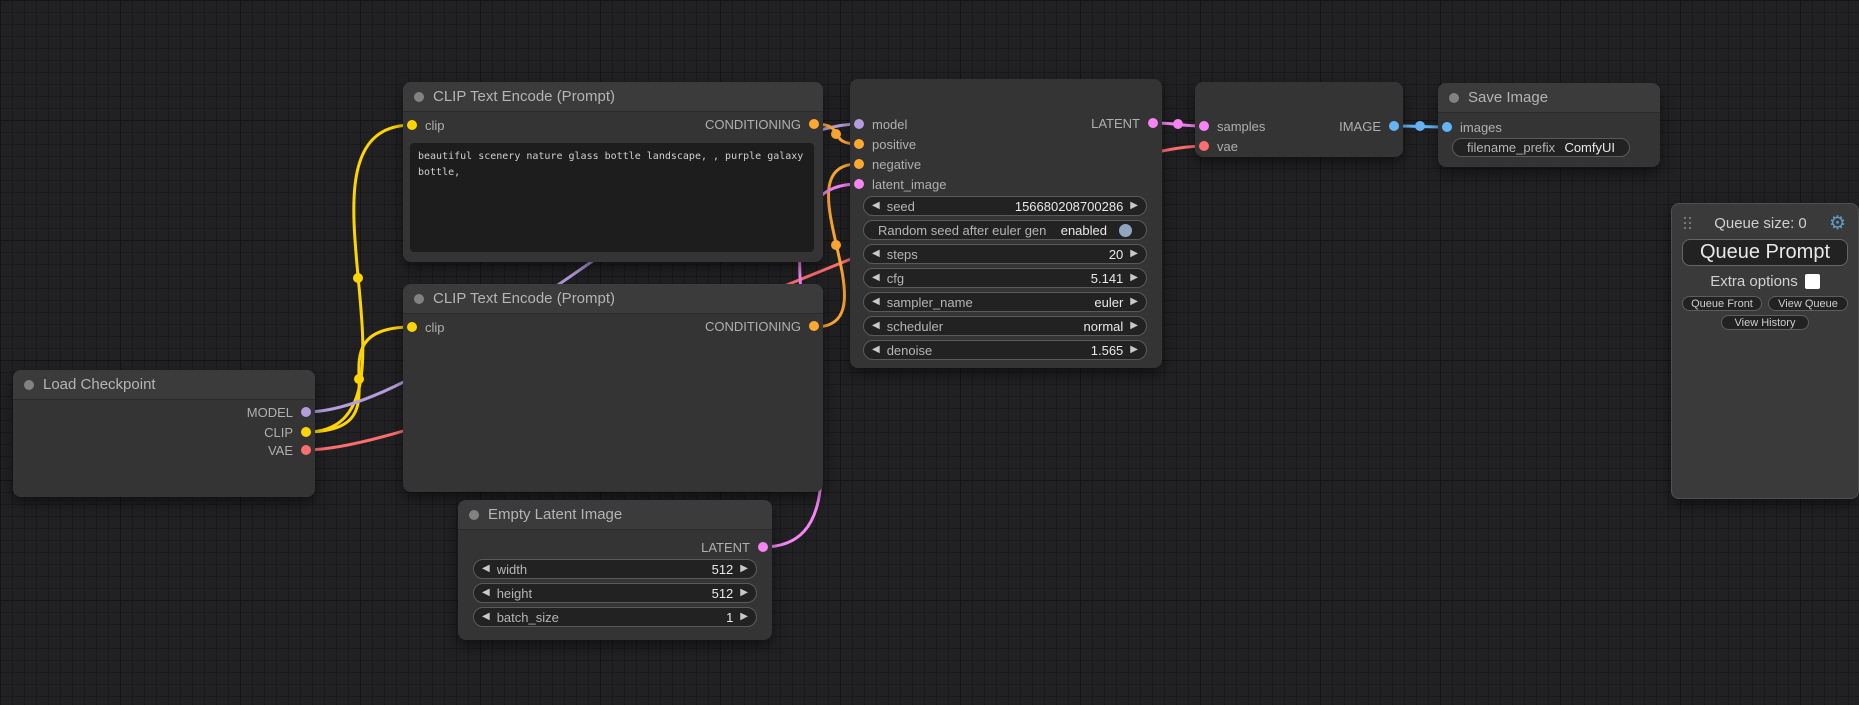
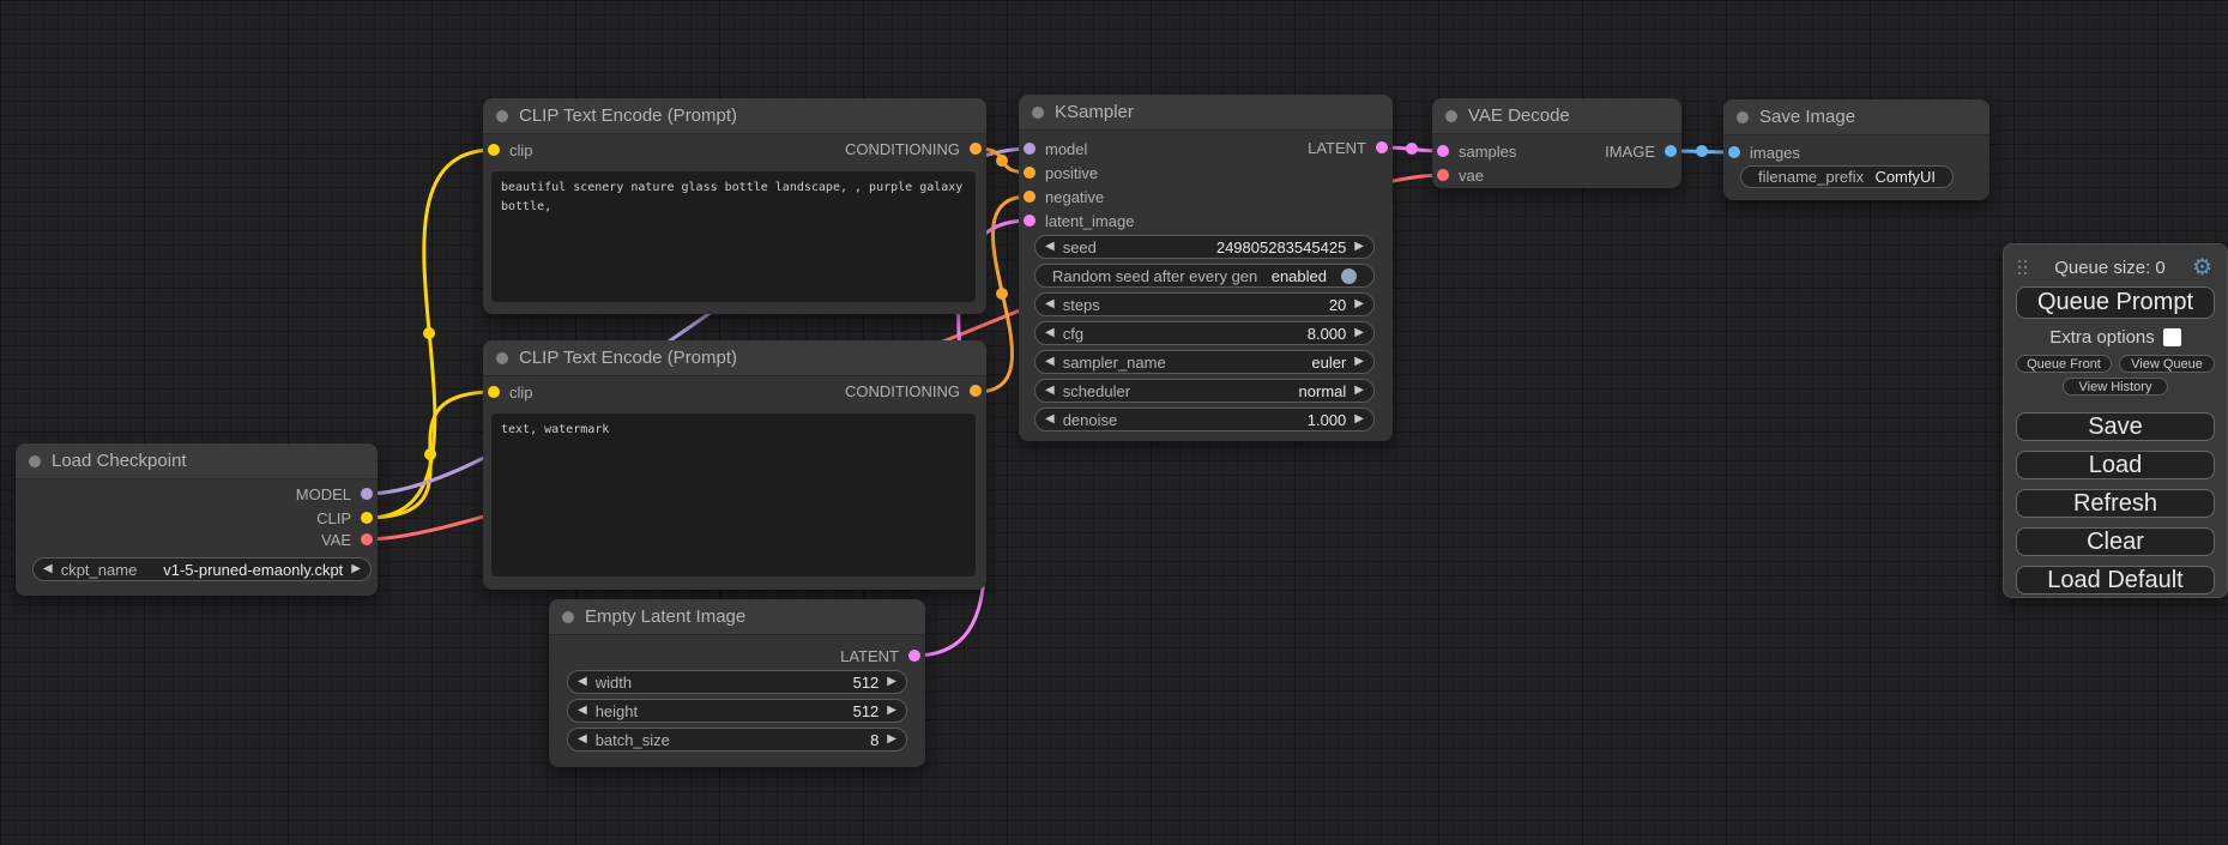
  Load Checkpoint
  MODEL
  CLIP
  VAE
+ ckpt_name
+ v1-5-pruned-emaonly.ckpt
  CLIP Text Encode (Prompt)
  clip
  CONDITIONING
  CLIP Text Encode (Prompt)
  clip
  CONDITIONING
+ text, watermark
+ KSampler
  model
  positive
  negative
  latent_image
  LATENT
  seed
- 156680208700286
+ 249805283545425
- Random seed after euler gen
+ Random seed after every gen
  enabled
  steps
  20
  cfg
- 5.141
+ 8.000
  sampler_name
  euler
  scheduler
  normal
  denoise
- 1.565
+ 1.000
+ VAE Decode
  samples
  vae
  IMAGE
  Save Image
  images
  filename_prefix
  ComfyUI
  Empty Latent Image
  LATENT
  width
  512
  height
  512
  batch_size
- 1
+ 8
  Queue size: 0
  ⚙
  Queue Prompt
  Extra options
  Queue Front
  View Queue
  View History
+ Save
+ Load
+ Refresh
+ Clear
+ Load Default
